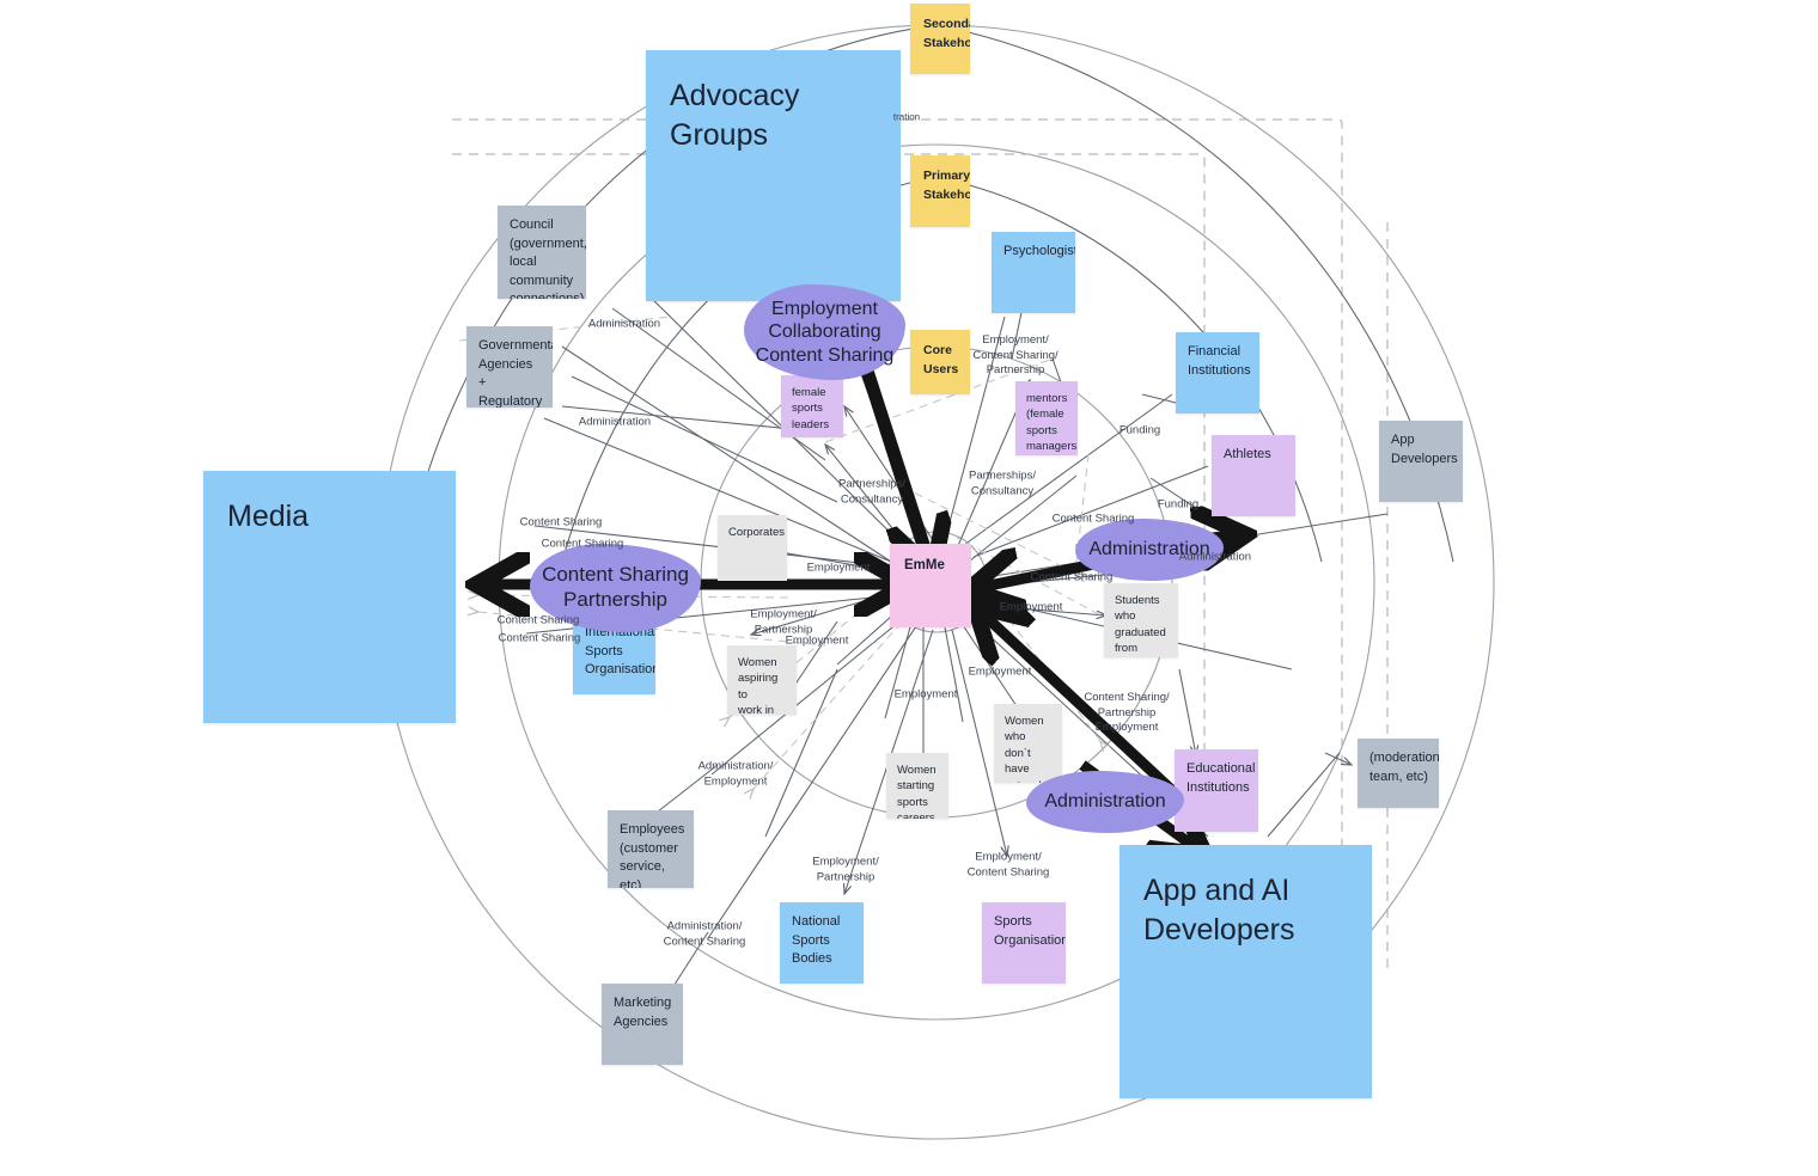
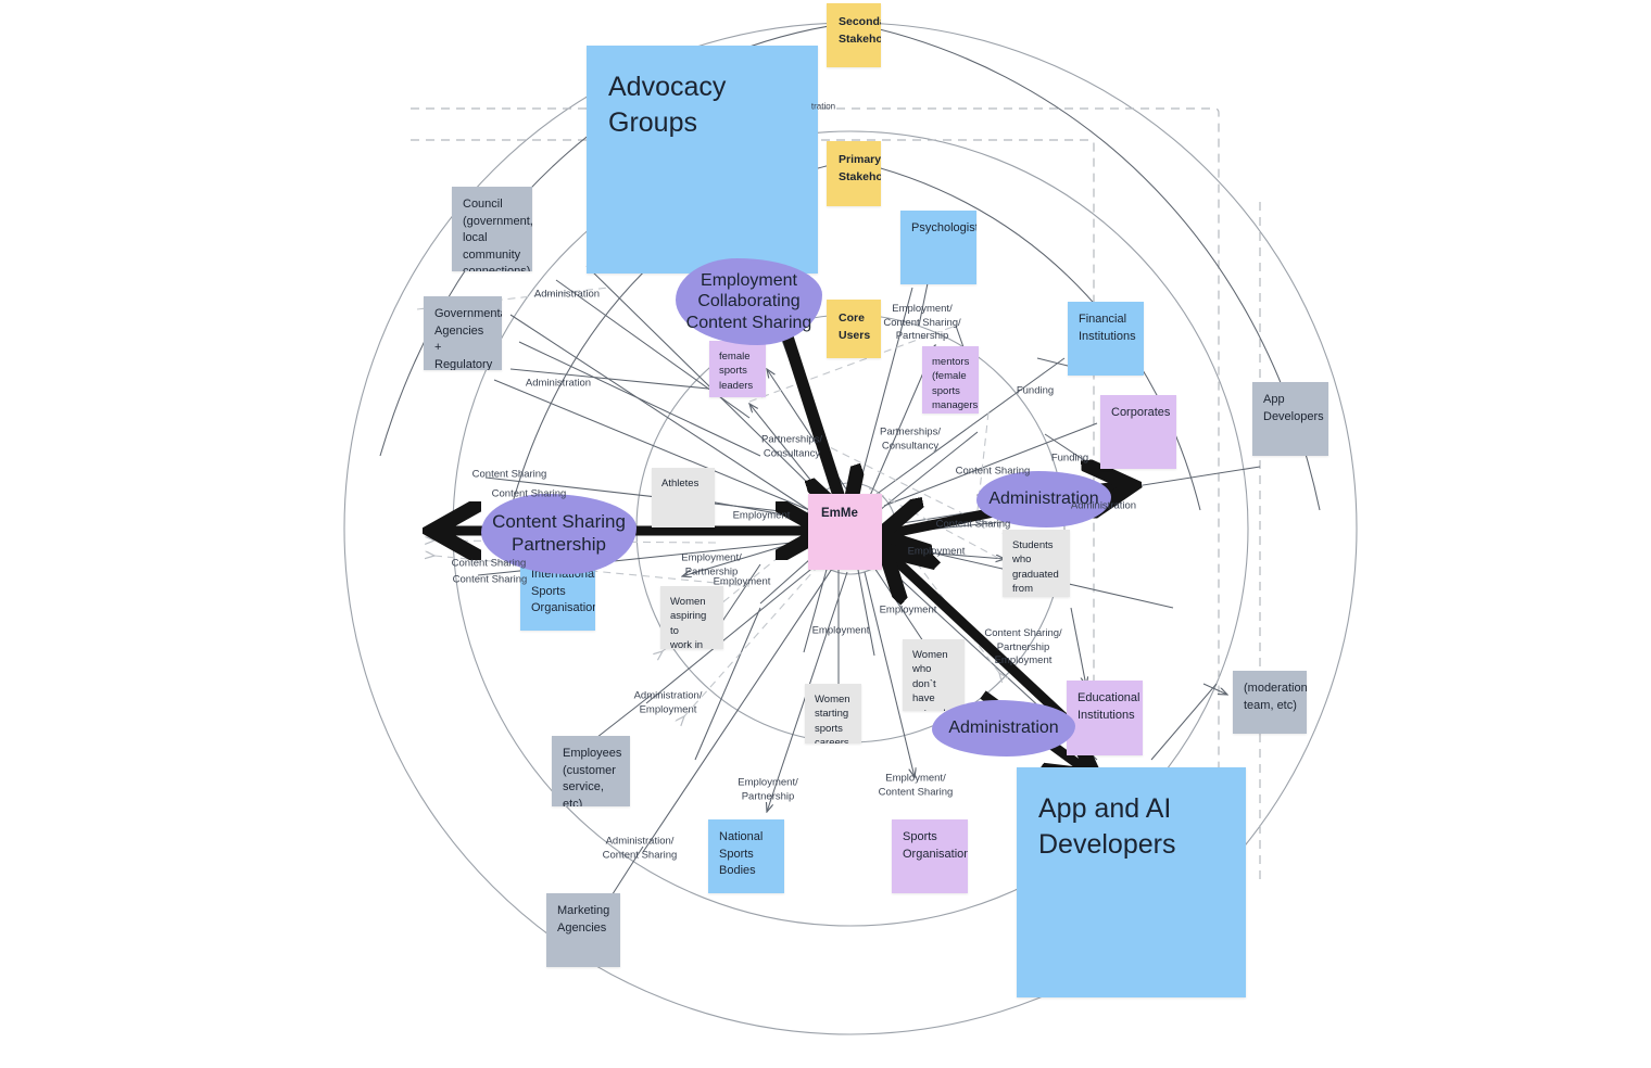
  Advocacy
  Groups
- Media
  App and AI
  Developers
  Primary
  Core Users
  EmMe
  Council
  (government,
  local
  community
  Government
  Agencies +
  Regulatory
  Psychologis
  Financial
  Institutions
- Athletes
+ Corporates
  App
  Developers
  female sports
  leaders
  mentors
  (female
  sports
  managers
- Corporates
+ Athletes
  Internationa
  Sports
  Organisatio
  Students who
  graduated
  Women
  aspiring to
  Women
  starting
  sports
  careers
  Women who
  don`t have
  Educational
  Institutions
  (moderation
  team, etc)
  Employees
  (customer
  service, etc)
  Marketing
  Agencies
  National
  Sports Bodies
  Sports
  Organisation
  Employment
  Collaborating
  Content Sharing
  Content Sharing
  Partnership
  Administration
  Administration
  Administration
  Administration
  Administration
  Content Sharing
  Content Sharing
  Content Sharing
  Content Sharing
  Content Sharing
  Content Sharing
  Employment/
  Content Sharing/
  Partnership
  Partnerships/
  Consultancy
  Partnerships/
  Consultancy
  Funding
  Funding
  Employment
  Employment
  Employment
  Employment
  Employment
  Employment/
  Partnership
  Employment/
  Partnership
  Administration/
  Employment
  Administration/
  Content Sharing
  Employment/
  Content Sharing
  Content Sharing/
  Partnership
  Employment
  tration
